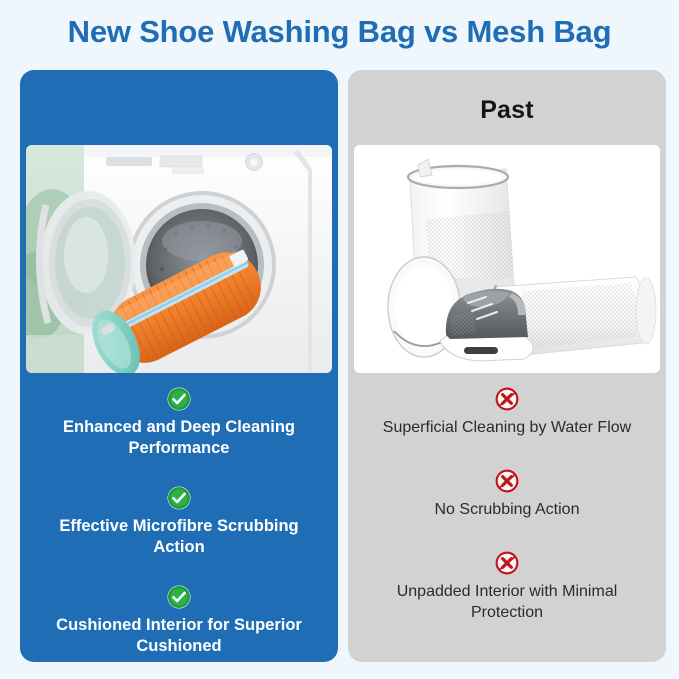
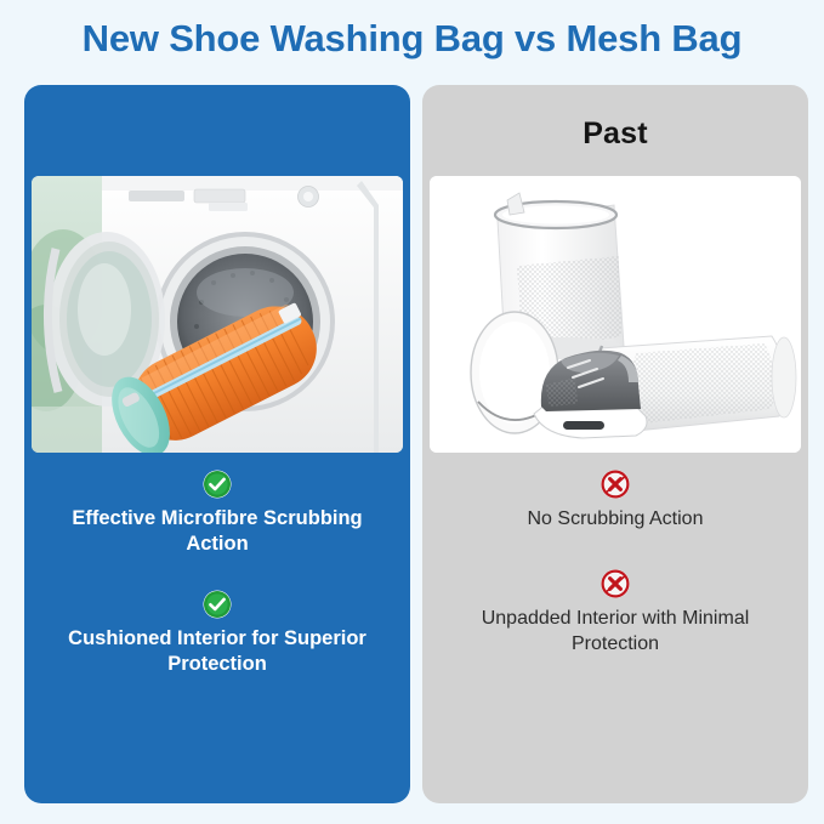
  New Shoe Washing Bag vs Mesh Bag
- Enhanced and Deep Cleaning Performance
  Effective Microfibre Scrubbing Action
- Cushioned Interior for Superior Cushioned
+ Cushioned Interior for Superior Protection
  Past
- Superficial Cleaning by Water Flow
  No Scrubbing Action
  Unpadded Interior with Minimal Protection
